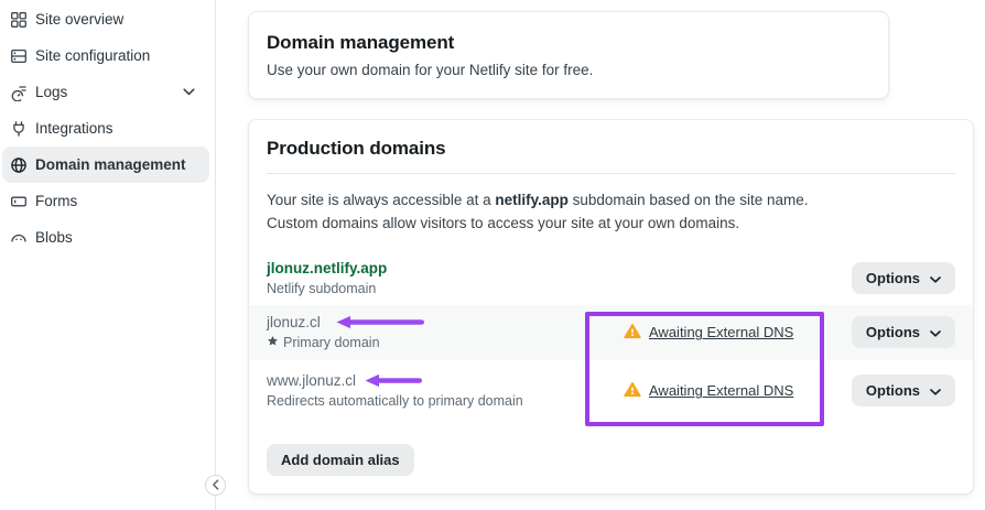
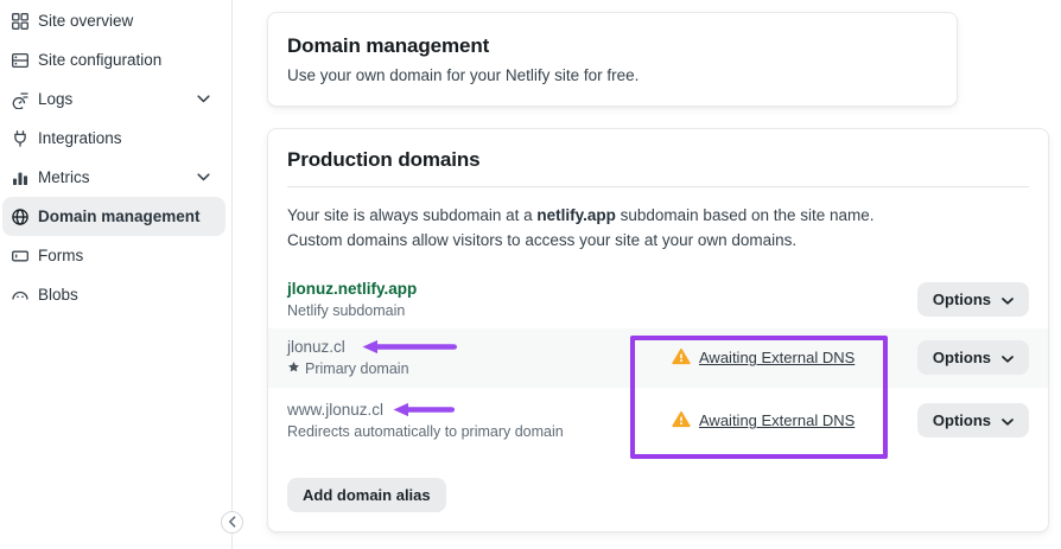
  Site overview
  Site configuration
  Logs
  Integrations
+ Metrics
  Domain management
  Forms
  Blobs
  Domain management
  Use your own domain for your Netlify site for free.
  Production domains
- Your site is always accessible at a netlify.app subdomain based on the site name. Custom domains allow visitors to access your site at your own domains.
+ Your site is always subdomain at a netlify.app subdomain based on the site name. Custom domains allow visitors to access your site at your own domains.
  jlonuz.netlify.app
  Netlify subdomain
  Options
  jlonuz.cl
  Primary domain
  Awaiting External DNS
  Options
  www.jlonuz.cl
  Redirects automatically to primary domain
  Awaiting External DNS
  Options
  Add domain alias
